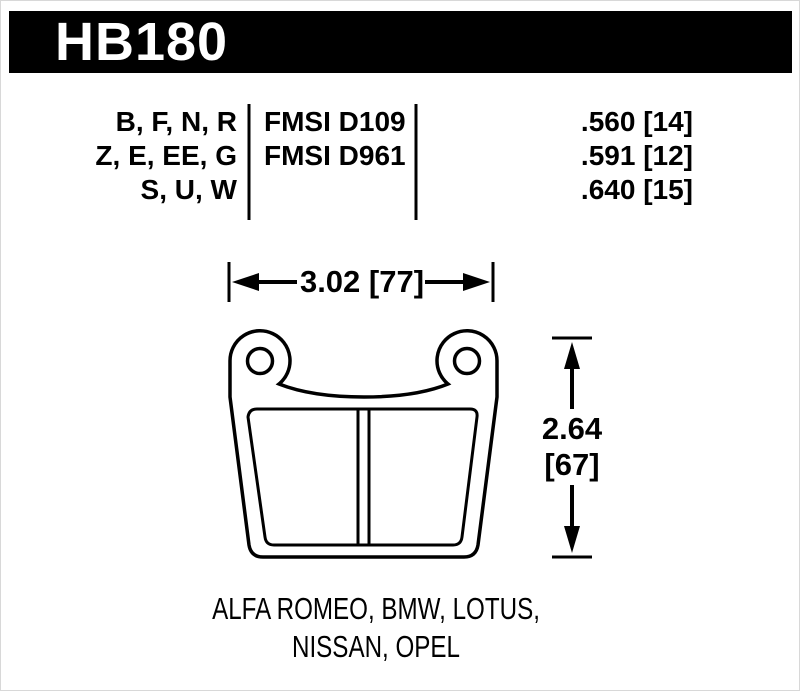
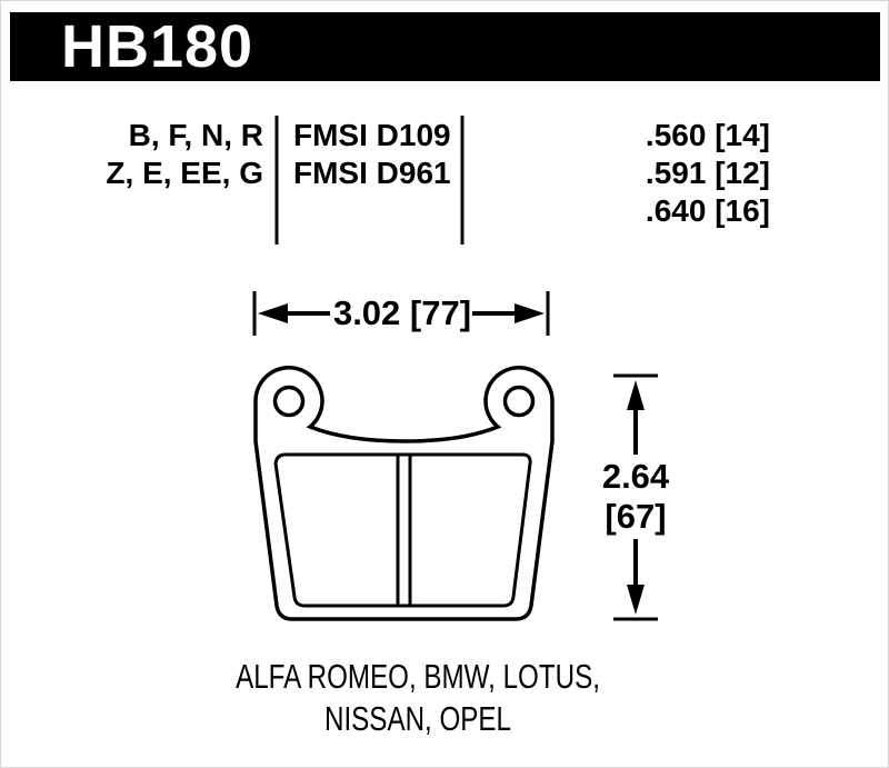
  HB180
  B, F, N, R
  Z, E, EE, G
- S, U, W
  FMSI D109
  FMSI D961
  .560 [14]
  .591 [12]
- .640 [15]
+ .640 [16]
  3.02 [77]
  2.64
  [67]
  ALFA ROMEO, BMW, LOTUS,
  NISSAN, OPEL
